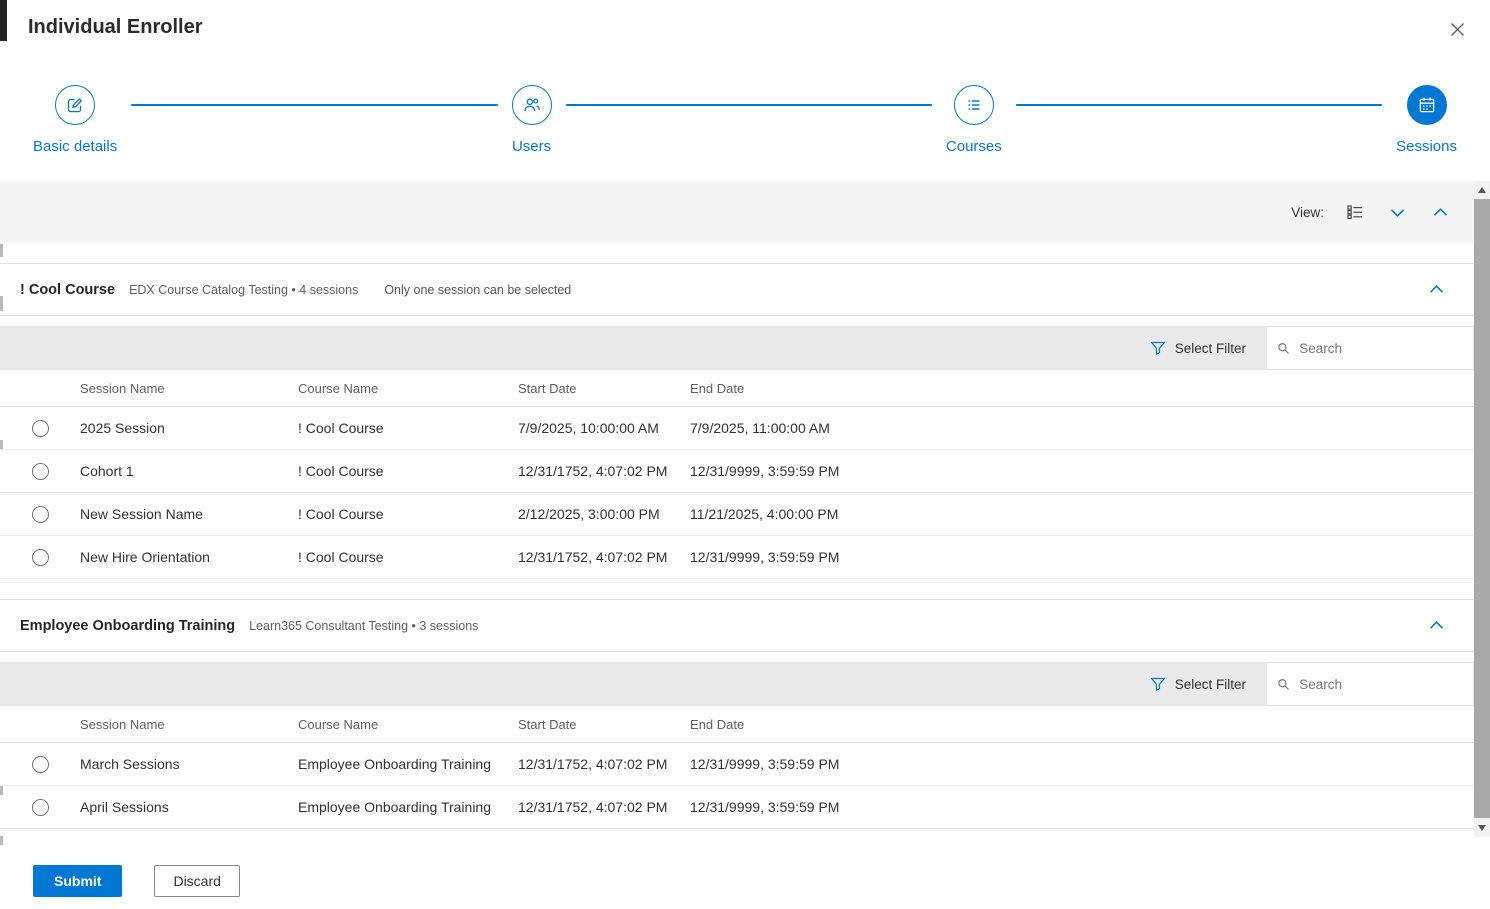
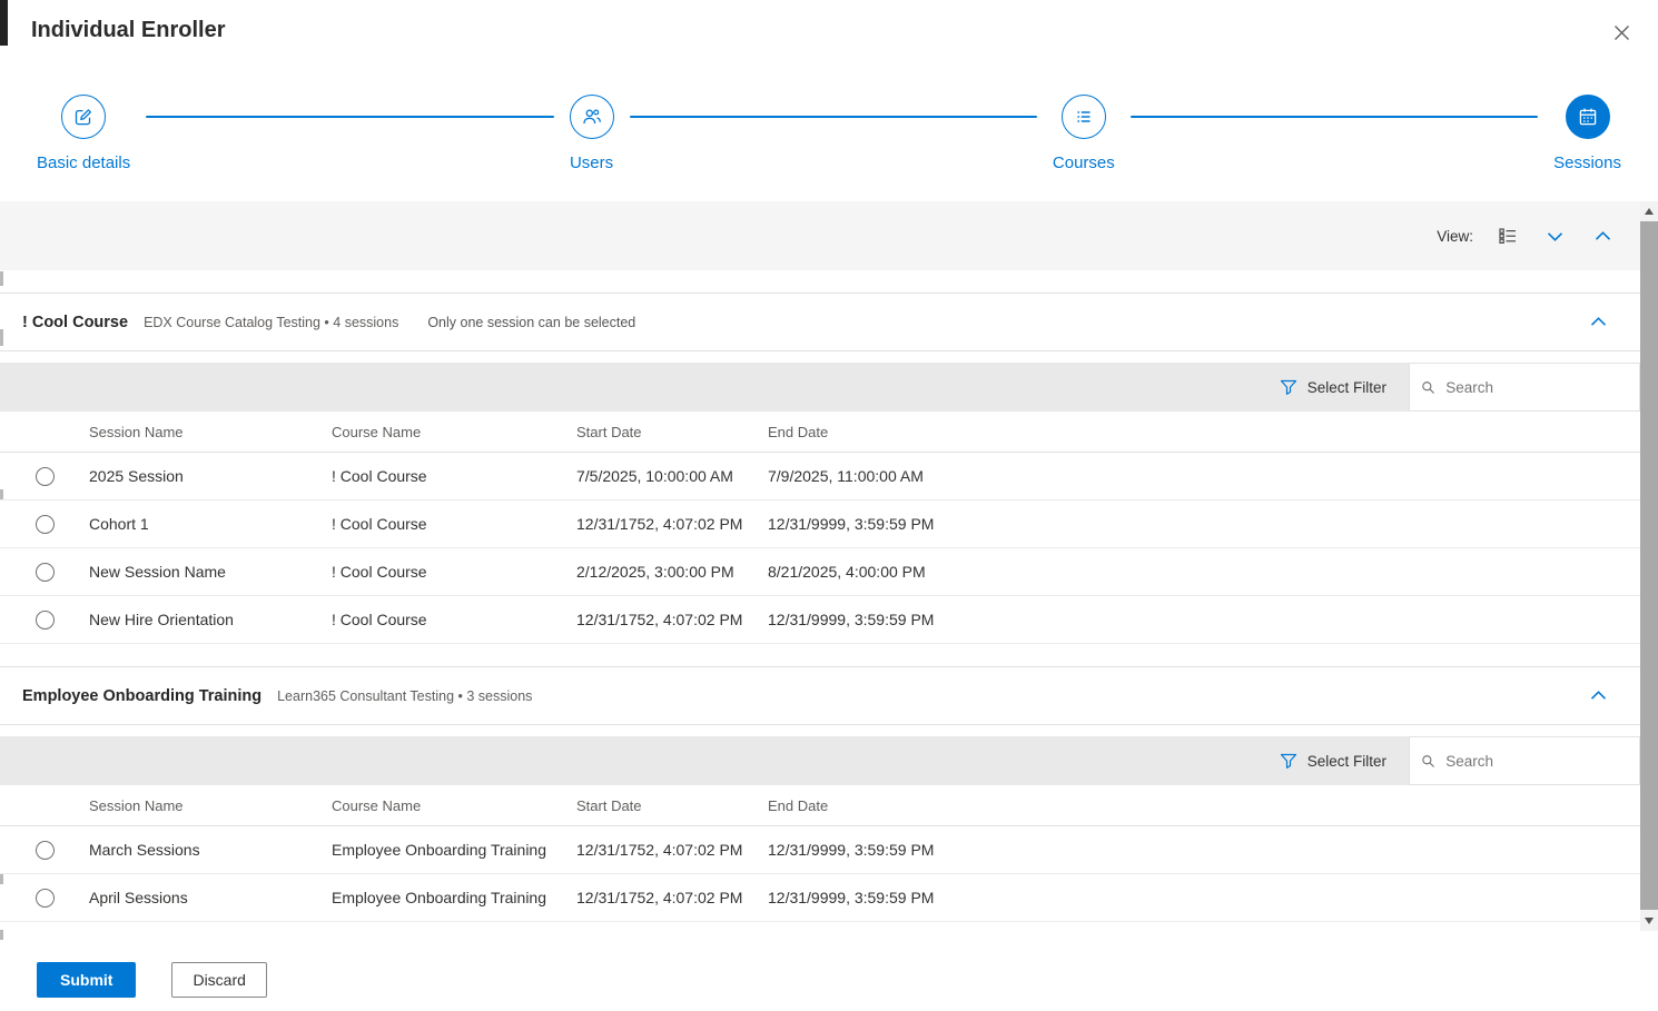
  Individual Enroller
  Basic details
  Users
  Courses
  Sessions
  View:
  ! Cool Course
  EDX Course Catalog Testing • 4 sessions
  Only one session can be selected
  Select Filter
  Search
  Session Name
  Course Name
  Start Date
  End Date
  2025 Session
  ! Cool Course
- 7/9/2025, 10:00:00 AM
+ 7/5/2025, 10:00:00 AM
  7/9/2025, 11:00:00 AM
  Cohort 1
  ! Cool Course
  12/31/1752, 4:07:02 PM
  12/31/9999, 3:59:59 PM
  New Session Name
  ! Cool Course
  2/12/2025, 3:00:00 PM
- 11/21/2025, 4:00:00 PM
+ 8/21/2025, 4:00:00 PM
  New Hire Orientation
  ! Cool Course
  12/31/1752, 4:07:02 PM
  12/31/9999, 3:59:59 PM
  Employee Onboarding Training
  Learn365 Consultant Testing • 3 sessions
  Select Filter
  Search
  Session Name
  Course Name
  Start Date
  End Date
  March Sessions
  Employee Onboarding Training
  12/31/1752, 4:07:02 PM
  12/31/9999, 3:59:59 PM
  April Sessions
  Employee Onboarding Training
  12/31/1752, 4:07:02 PM
  12/31/9999, 3:59:59 PM
  Submit
  Discard
